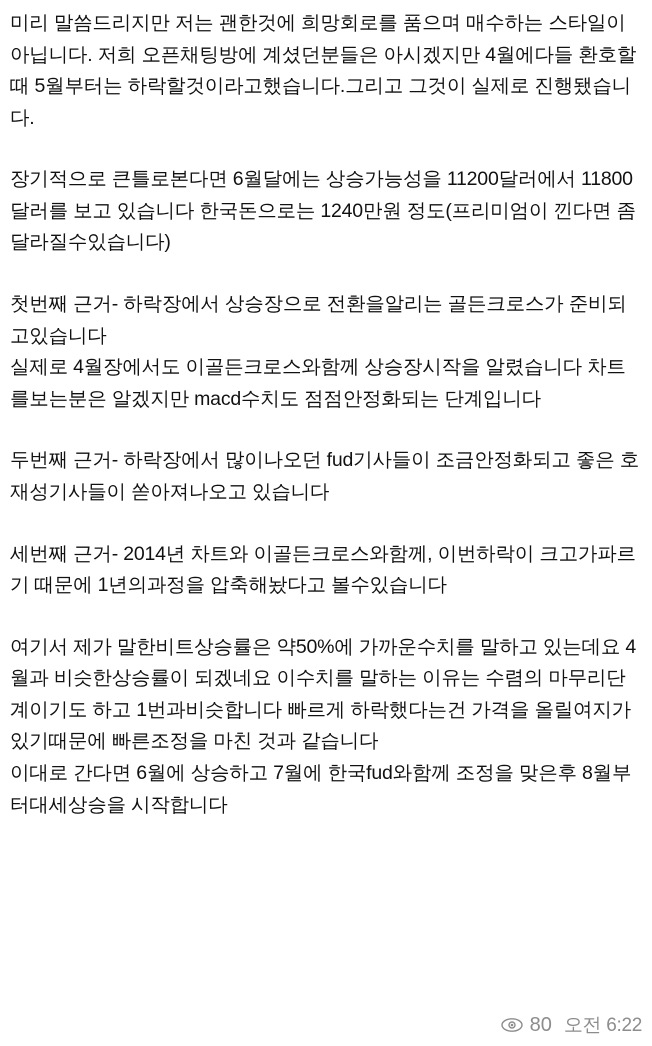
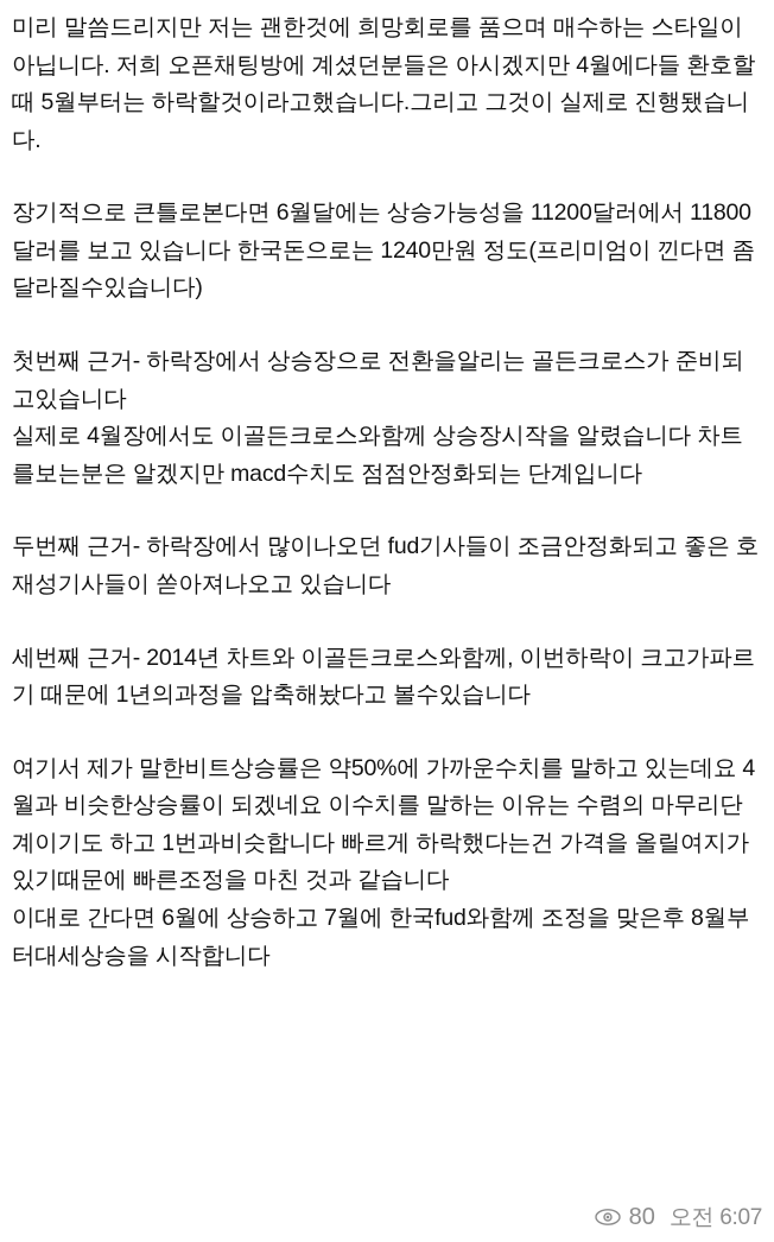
  미리 말씀드리지만 저는 괜한것에 희망회로를 품으며 매수하는 스타일이 아닙니다. 저희 오픈채팅방에 계셨던분들은 아시겠지만 4월에다들 환호할때 5월부터는 하락할것이라고했습니다.그리고 그것이 실제로 진행됐습니다.
  장기적으로 큰틀로본다면 6월달에는 상승가능성을 11200달러에서 11800달러를 보고 있습니다 한국돈으로는 1240만원 정도(프리미엄이 낀다면 좀 달라질수있습니다)
  첫번째 근거- 하락장에서 상승장으로 전환을알리는 골든크로스가 준비되고있습니다
  실제로 4월장에서도 이골든크로스와함께 상승장시작을 알렸습니다 차트를보는분은 알겠지만 macd수치도 점점안정화되는 단계입니다
  두번째 근거- 하락장에서 많이나오던 fud기사들이 조금안정화되고 좋은 호재성기사들이 쏟아져나오고 있습니다
  세번째 근거- 2014년 차트와 이골든크로스와함께, 이번하락이 크고가파르기 때문에 1년의과정을 압축해놨다고 볼수있습니다
  여기서 제가 말한비트상승률은 약50%에 가까운수치를 말하고 있는데요 4월과 비슷한상승률이 되겠네요 이수치를 말하는 이유는 수렴의 마무리단계이기도 하고 1번과비슷합니다 빠르게 하락했다는건 가격을 올릴여지가 있기때문에 빠른조정을 마친 것과 같습니다
  이대로 간다면 6월에 상승하고 7월에 한국fud와함께 조정을 맞은후 8월부터대세상승을 시작합니다
  80
- 오전 6:22
+ 오전 6:07
